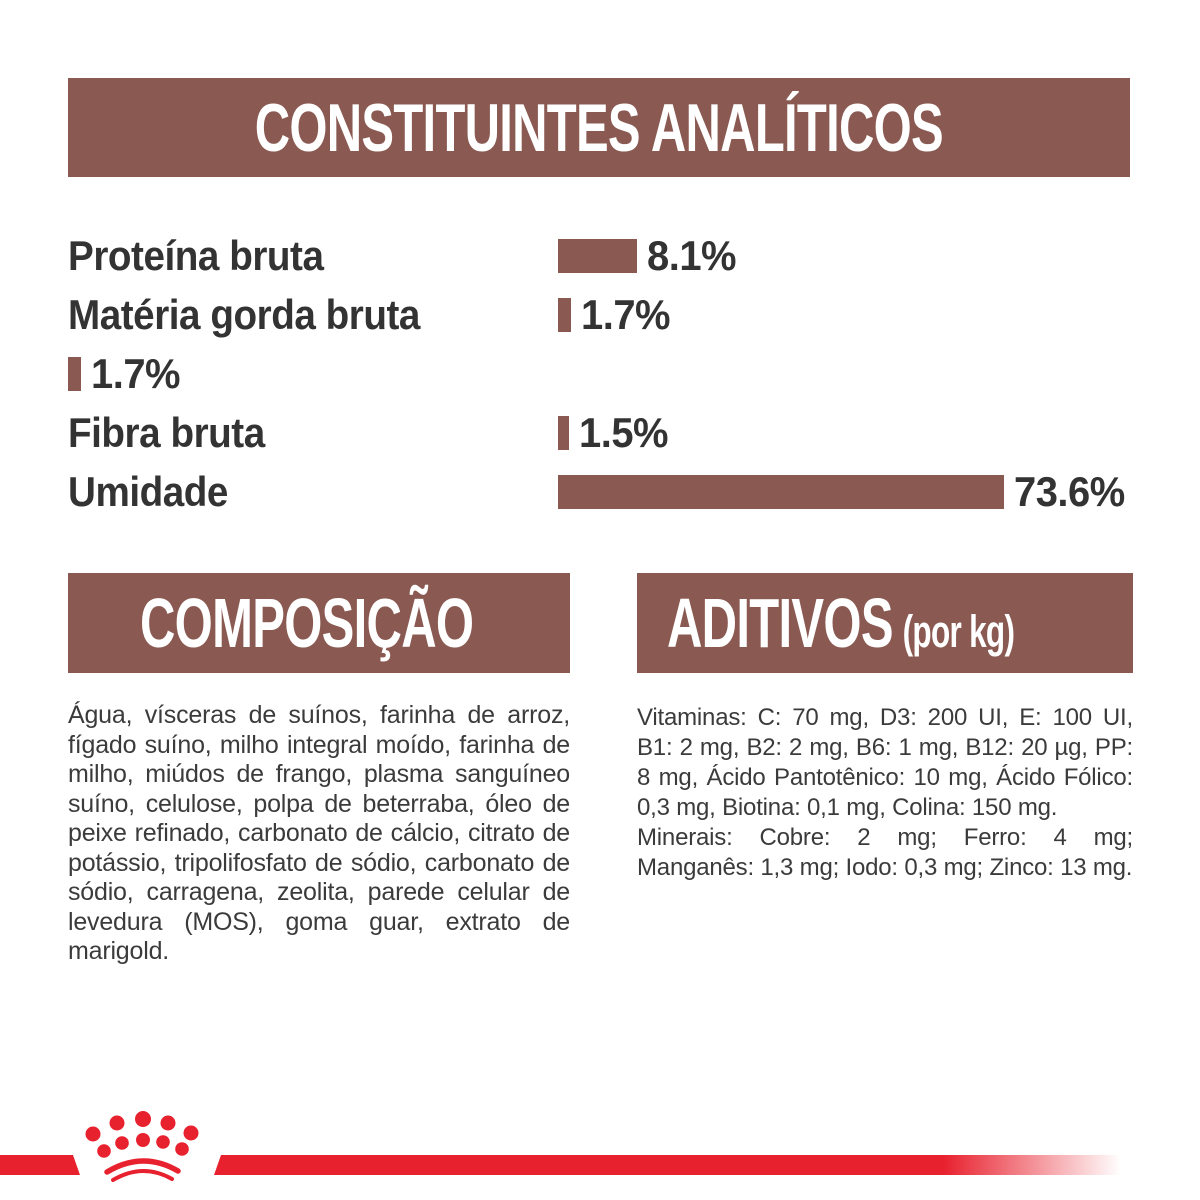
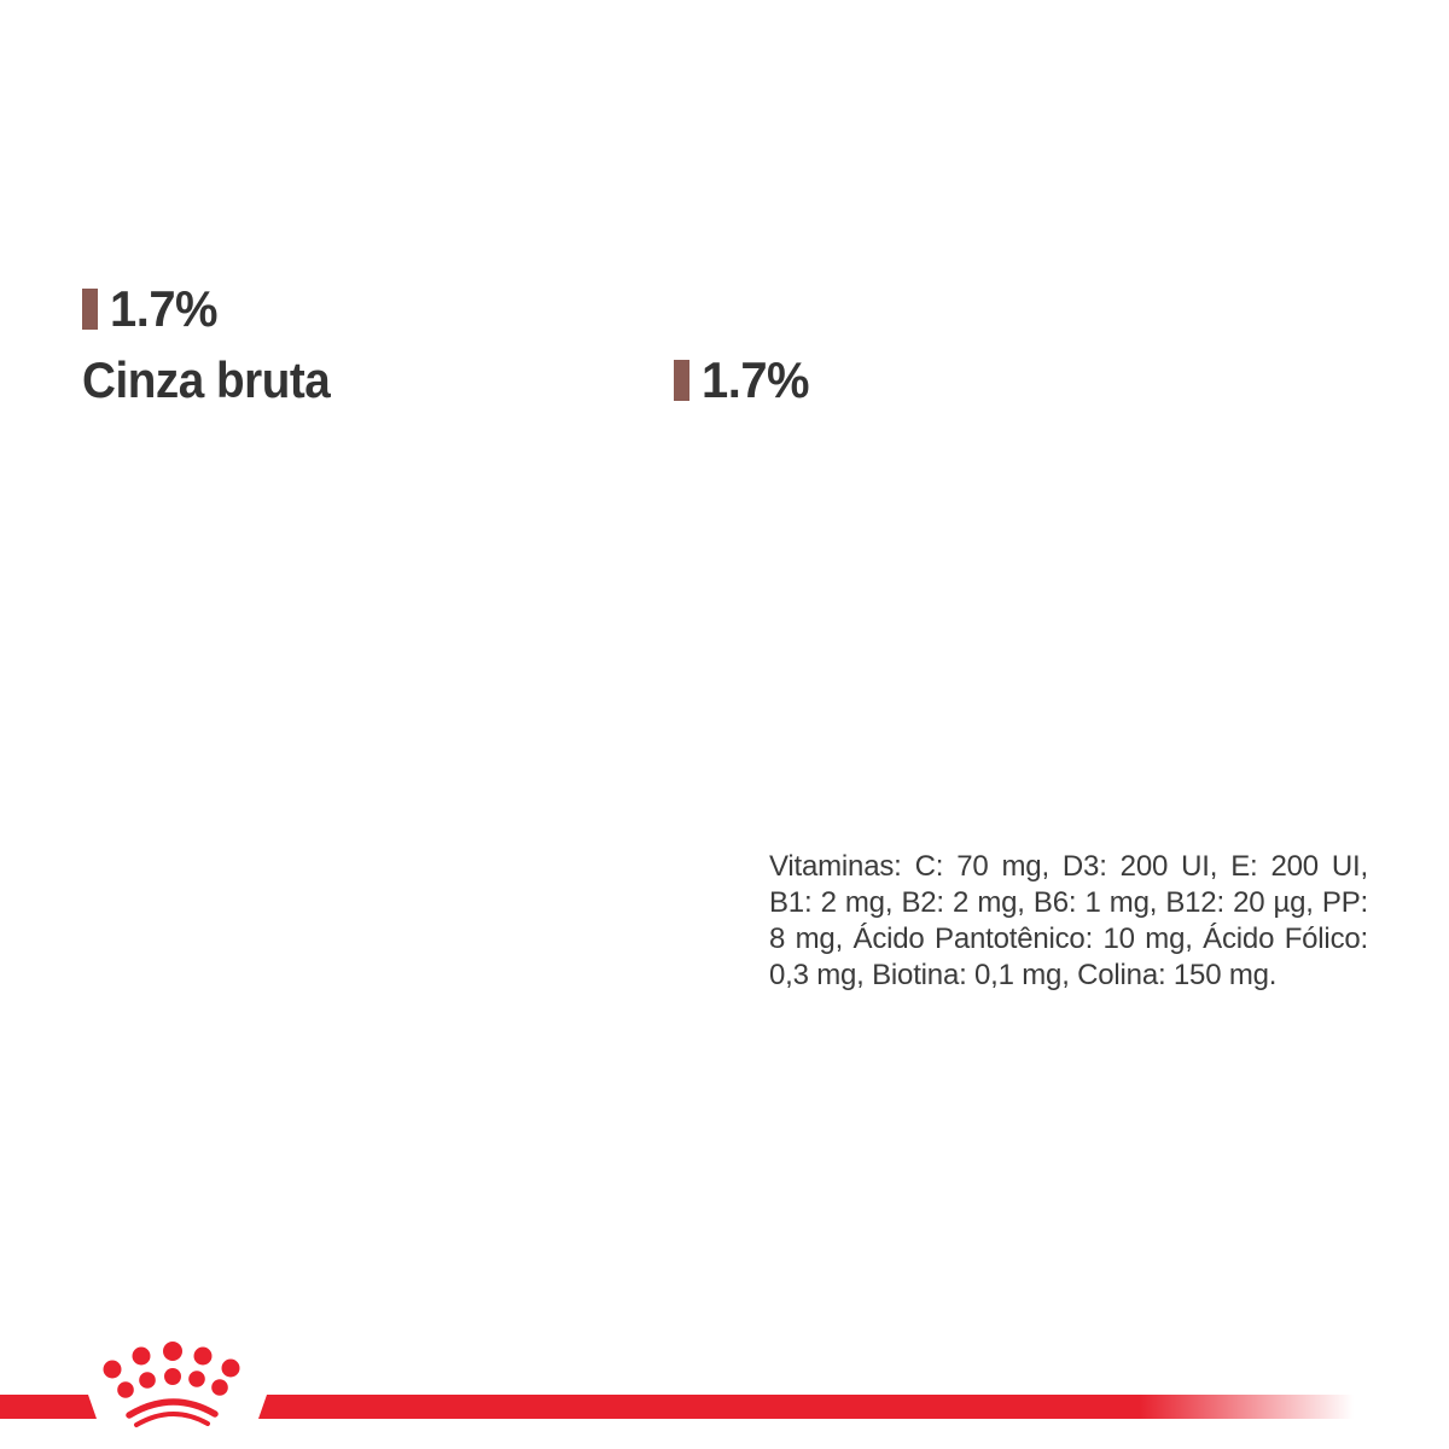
- CONSTITUINTES ANALÍTICOS
- Proteína bruta
- 8.1%
- Matéria gorda bruta
  1.7%
+ Cinza bruta
  1.7%
- Fibra bruta
- 1.5%
- Umidade
- 73.6%
- COMPOSIÇÃO
- ADITIVOS
- (por kg)
- Água, vísceras de suínos, farinha de arroz, fígado suíno, milho integral moído, farinha de milho, miúdos de frango, plasma sanguíneo suíno, celulose, polpa de beterraba, óleo de peixe refinado, carbonato de cálcio, citrato de potássio, tripolifosfato de sódio, carbonato de sódio, carragena, zeolita, parede celular de levedura (MOS), goma guar, extrato de marigold.
- Vitaminas: C: 70 mg, D3: 200 UI, E: 100 UI, B1: 2 mg, B2: 2 mg, B6: 1 mg, B12: 20 µg, PP: 8 mg, Ácido Pantotênico: 10 mg, Ácido Fólico: 0,3 mg, Biotina: 0,1 mg, Colina: 150 mg.
+ Vitaminas: C: 70 mg, D3: 200 UI, E: 200 UI, B1: 2 mg, B2: 2 mg, B6: 1 mg, B12: 20 µg, PP: 8 mg, Ácido Pantotênico: 10 mg, Ácido Fólico: 0,3 mg, Biotina: 0,1 mg, Colina: 150 mg.
- Minerais: Cobre: 2 mg; Ferro: 4 mg; Manganês: 1,3 mg; Iodo: 0,3 mg; Zinco: 13 mg.
